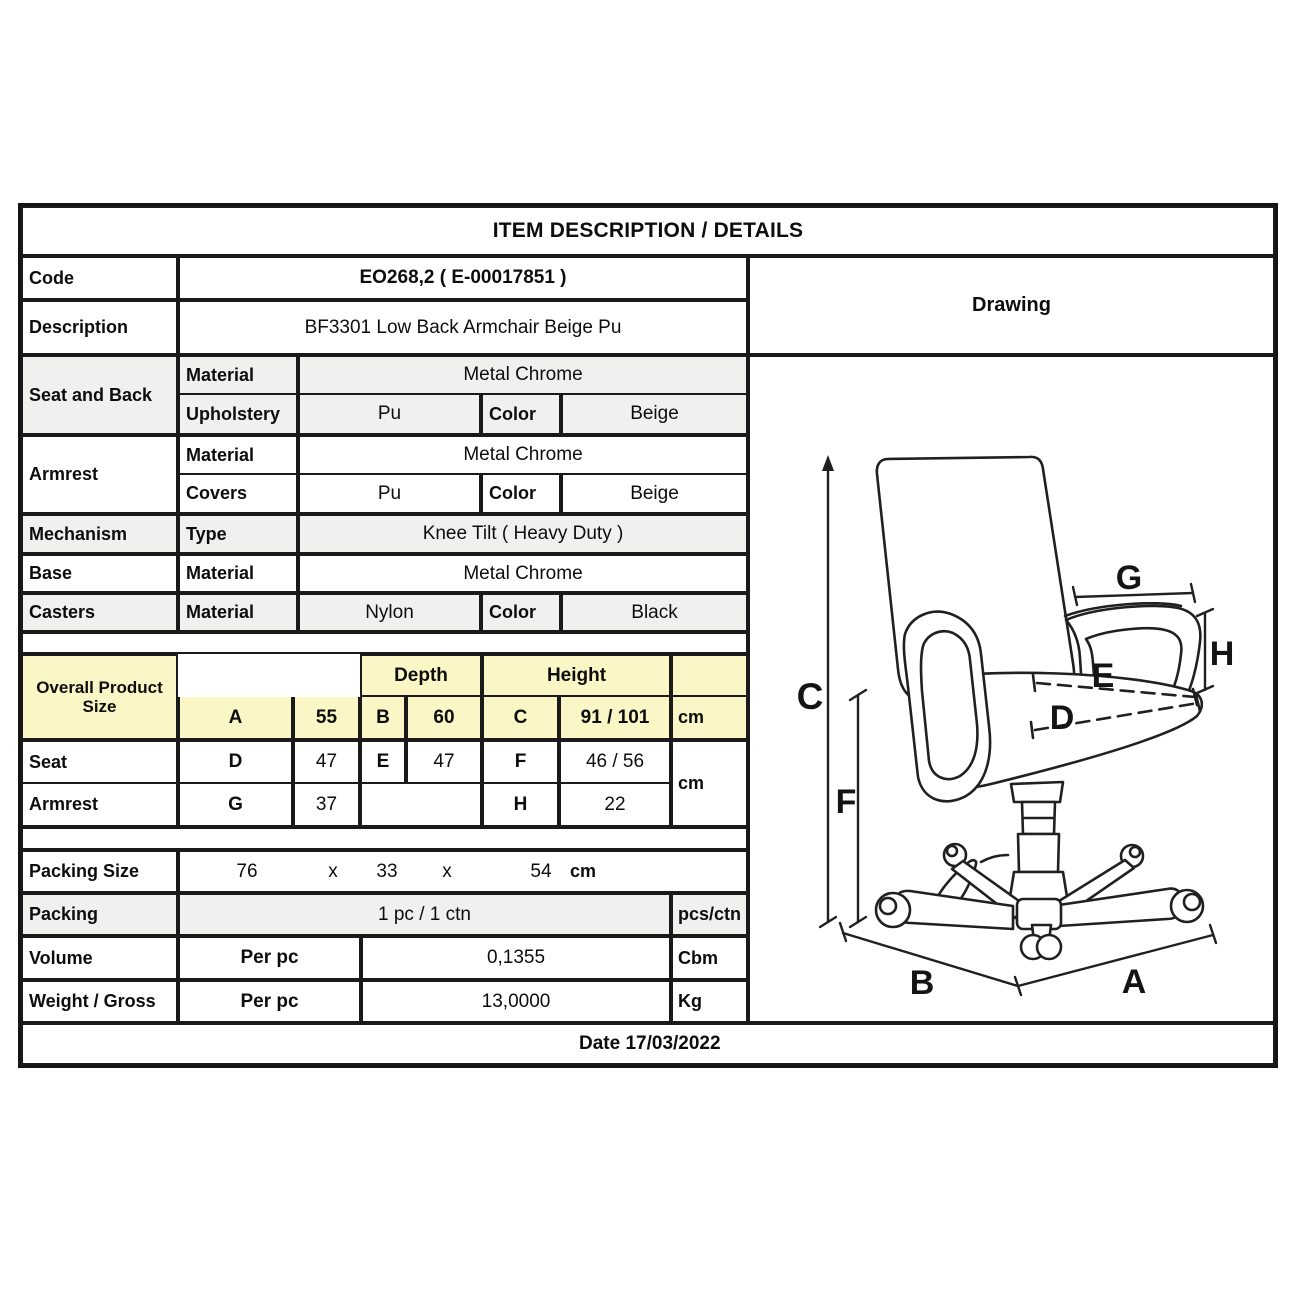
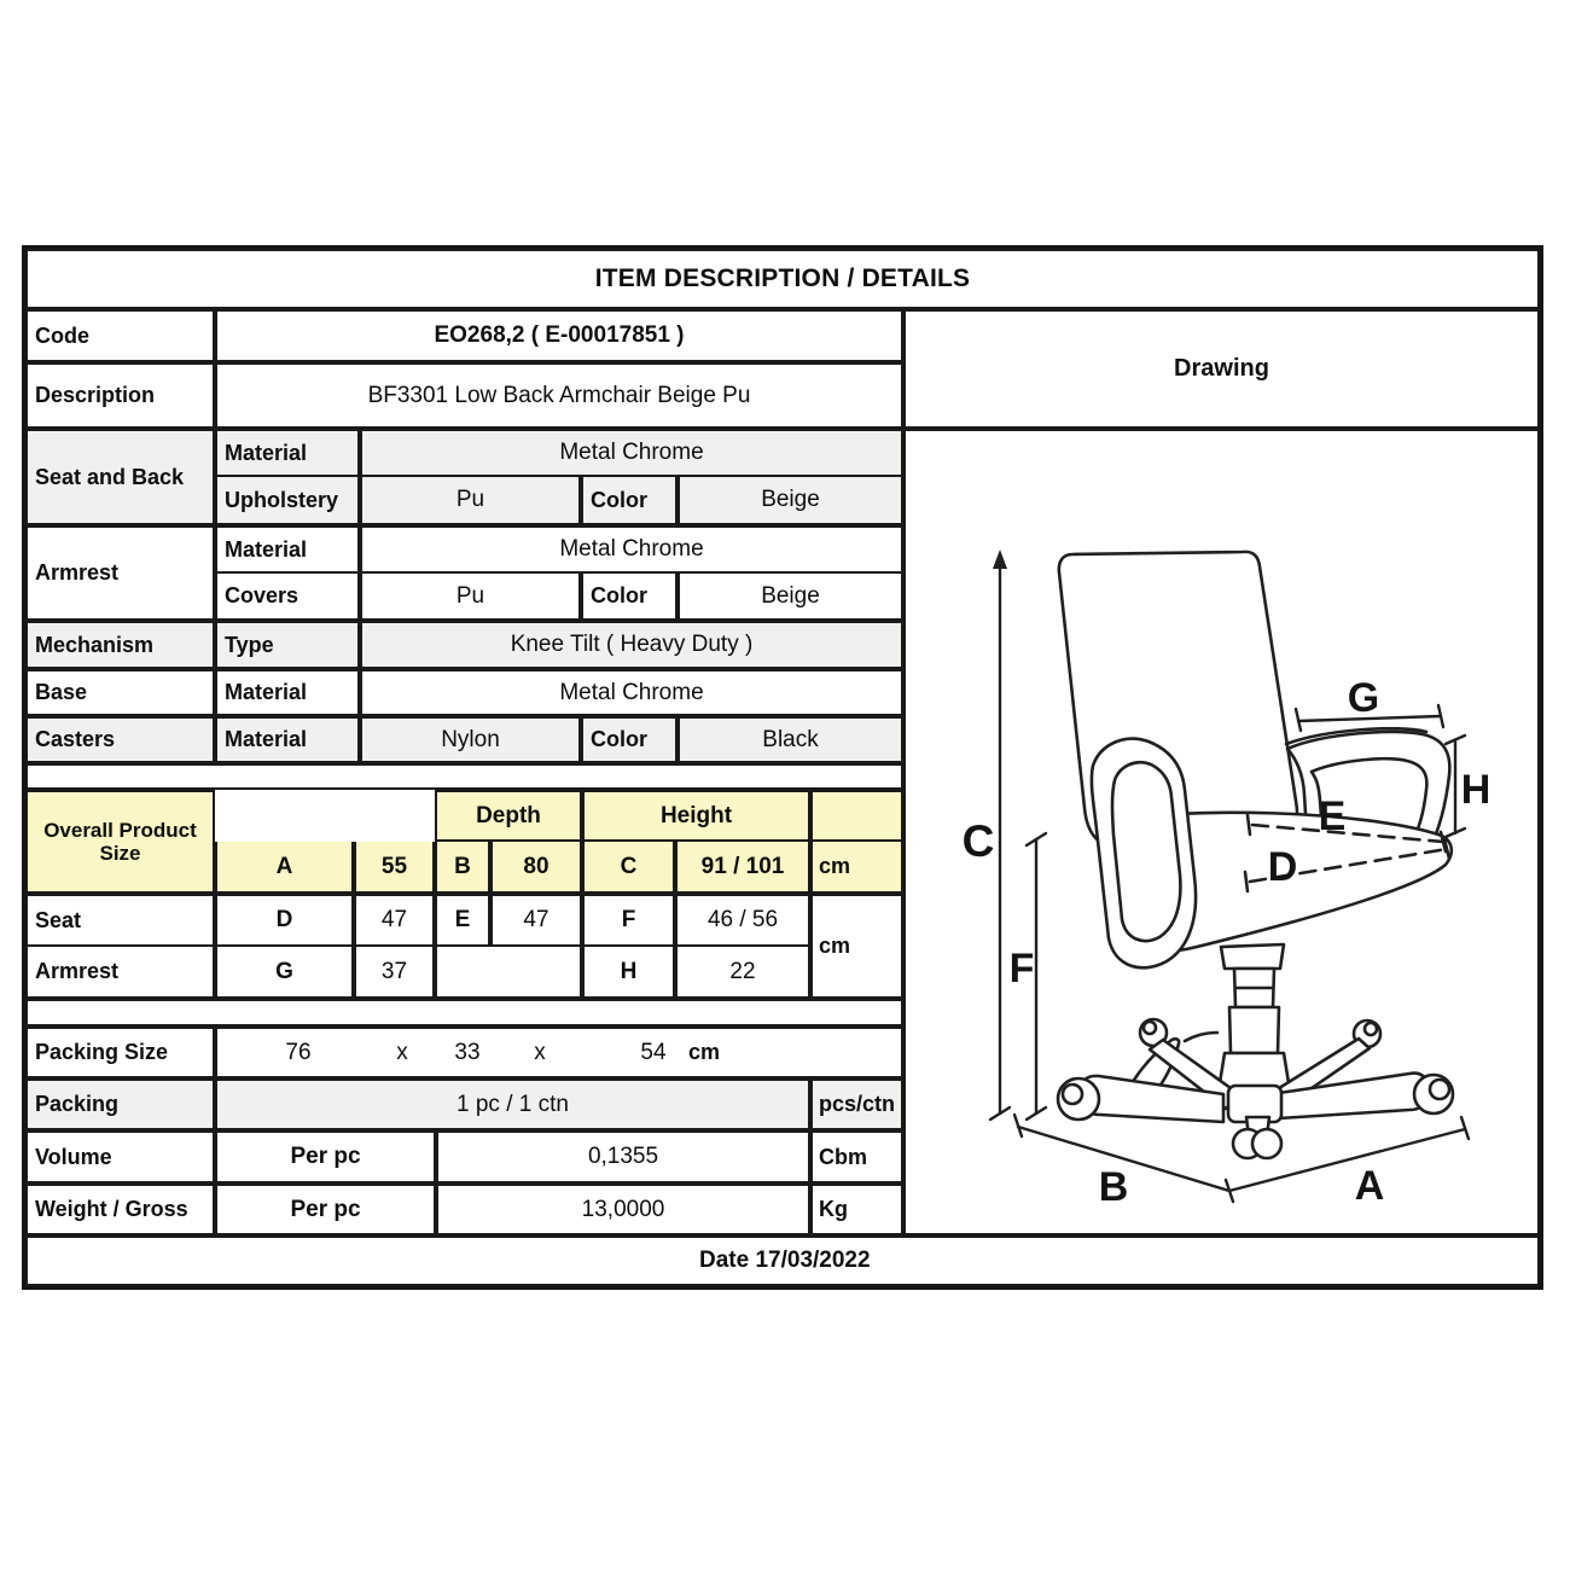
  ITEM DESCRIPTION / DETAILS
  Code
  EO268,2 ( E-00017851 )
  Description
  BF3301 Low Back Armchair Beige Pu
  Drawing
  Seat and Back
  Material
  Metal Chrome
  Upholstery
  Pu
  Color
  Beige
  Armrest
  Material
  Metal Chrome
  Covers
  Pu
  Color
  Beige
  Mechanism
  Type
  Knee Tilt ( Heavy Duty )
  Base
  Material
  Metal Chrome
  Casters
  Material
  Nylon
  Color
  Black
  Overall Product
  Size
  Depth
  Height
  A
  55
  B
- 60
+ 80
  C
  91 / 101
  cm
  Seat
  D
  47
  E
  47
  F
  46 / 56
  cm
  Armrest
  G
  37
  H
  22
  Packing Size
  76
  x
  33
  x
  54
  cm
  Packing
  1 pc / 1 ctn
  pcs/ctn
  Volume
  Per pc
  0,1355
  Cbm
  Weight / Gross
  Per pc
  13,0000
  Kg
  Date 17/03/2022
  C
  F
  G
  H
  E
  D
  B
  A
